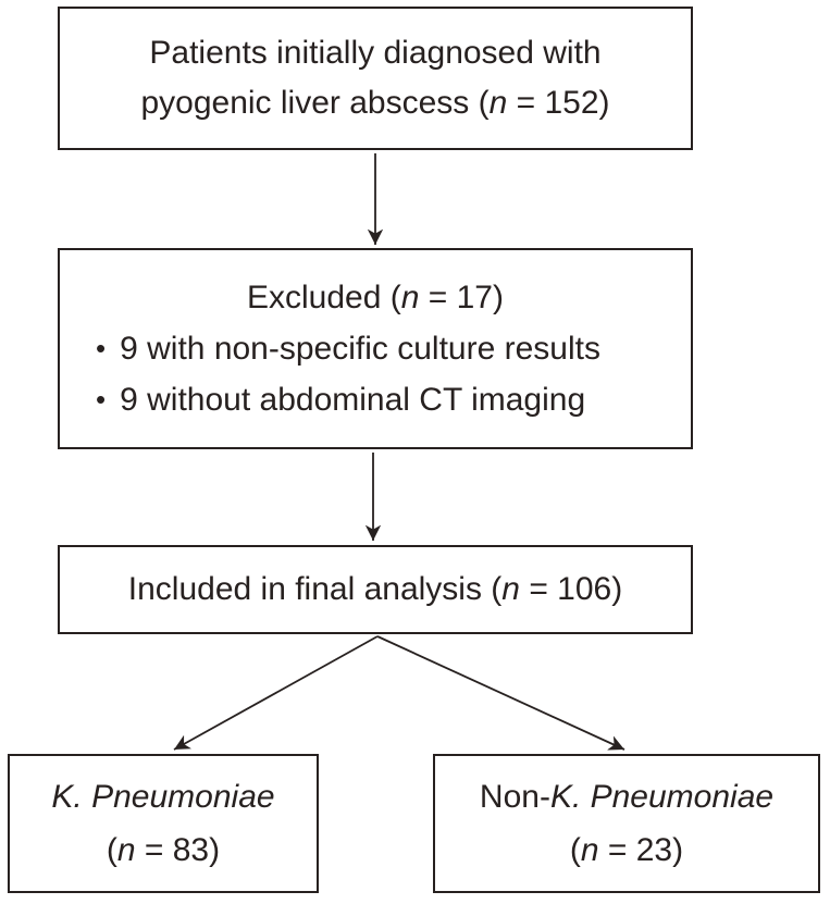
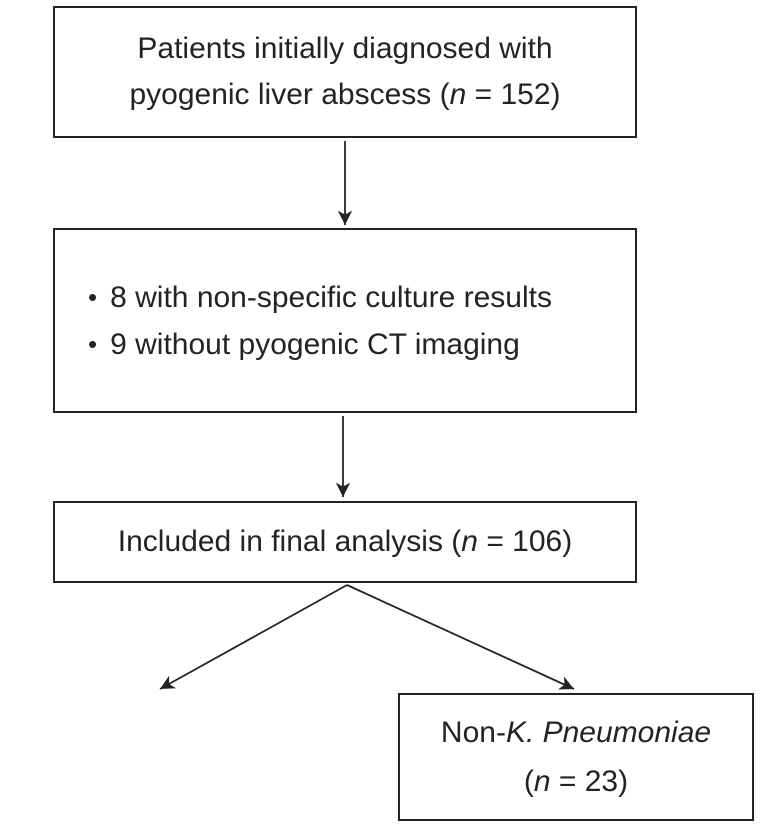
  Patients initially diagnosed with
  pyogenic liver abscess (n = 152)
- Excluded (n = 17)
- • 9 with non-specific culture results
+ • 8 with non-specific culture results
- • 9 without abdominal CT imaging
+ • 9 without pyogenic CT imaging
  Included in final analysis (n = 106)
- K. Pneumoniae
- (n = 83)
  Non-K. Pneumoniae
  (n = 23)
